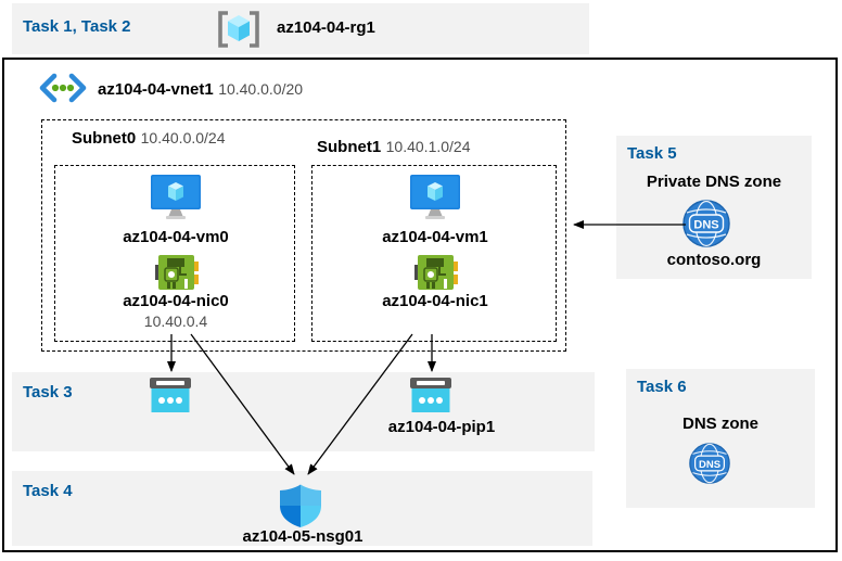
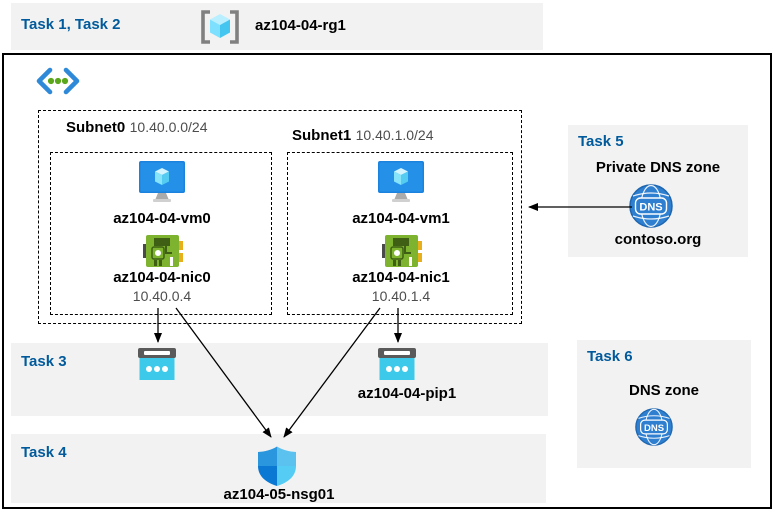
  Task 1, Task 2
  az104-04-rg1
- az104-04-vnet1 10.40.0.0/20
  Subnet0 10.40.0.0/24
  az104-04-vm0
  az104-04-nic0
  10.40.0.4
  Subnet1 10.40.1.0/24
  az104-04-vm1
  az104-04-nic1
+ 10.40.1.4
  Task 3
  az104-04-pip1
  Task 4
  az104-05-nsg01
  Task 5
  Private DNS zone
  DNS
  contoso.org
  Task 6
  DNS zone
  DNS
